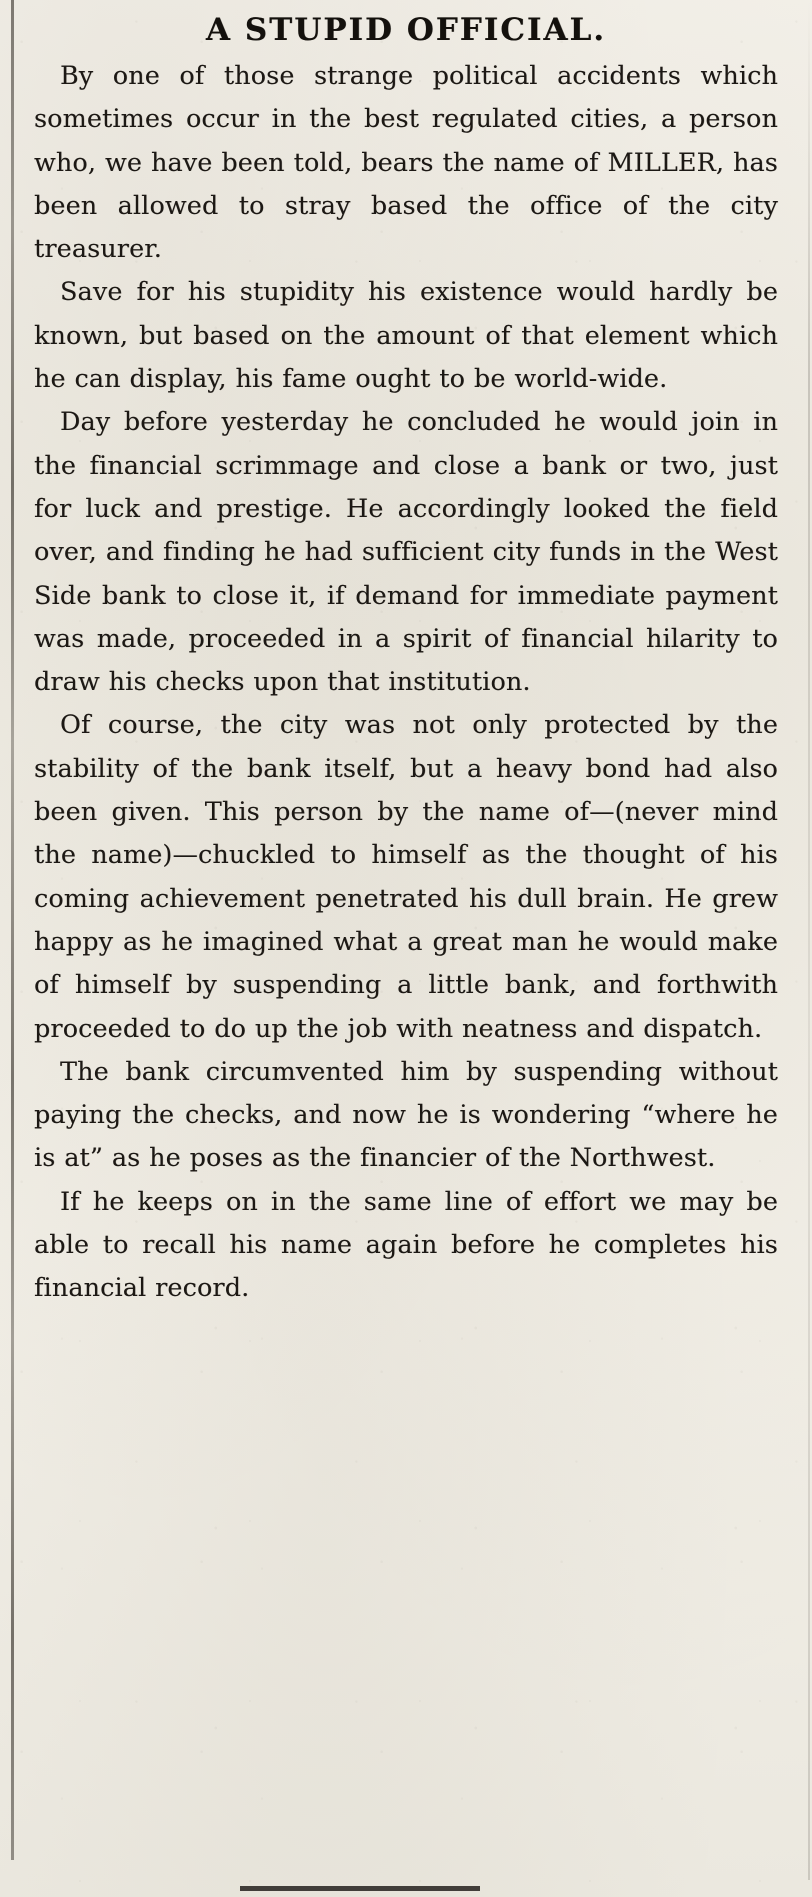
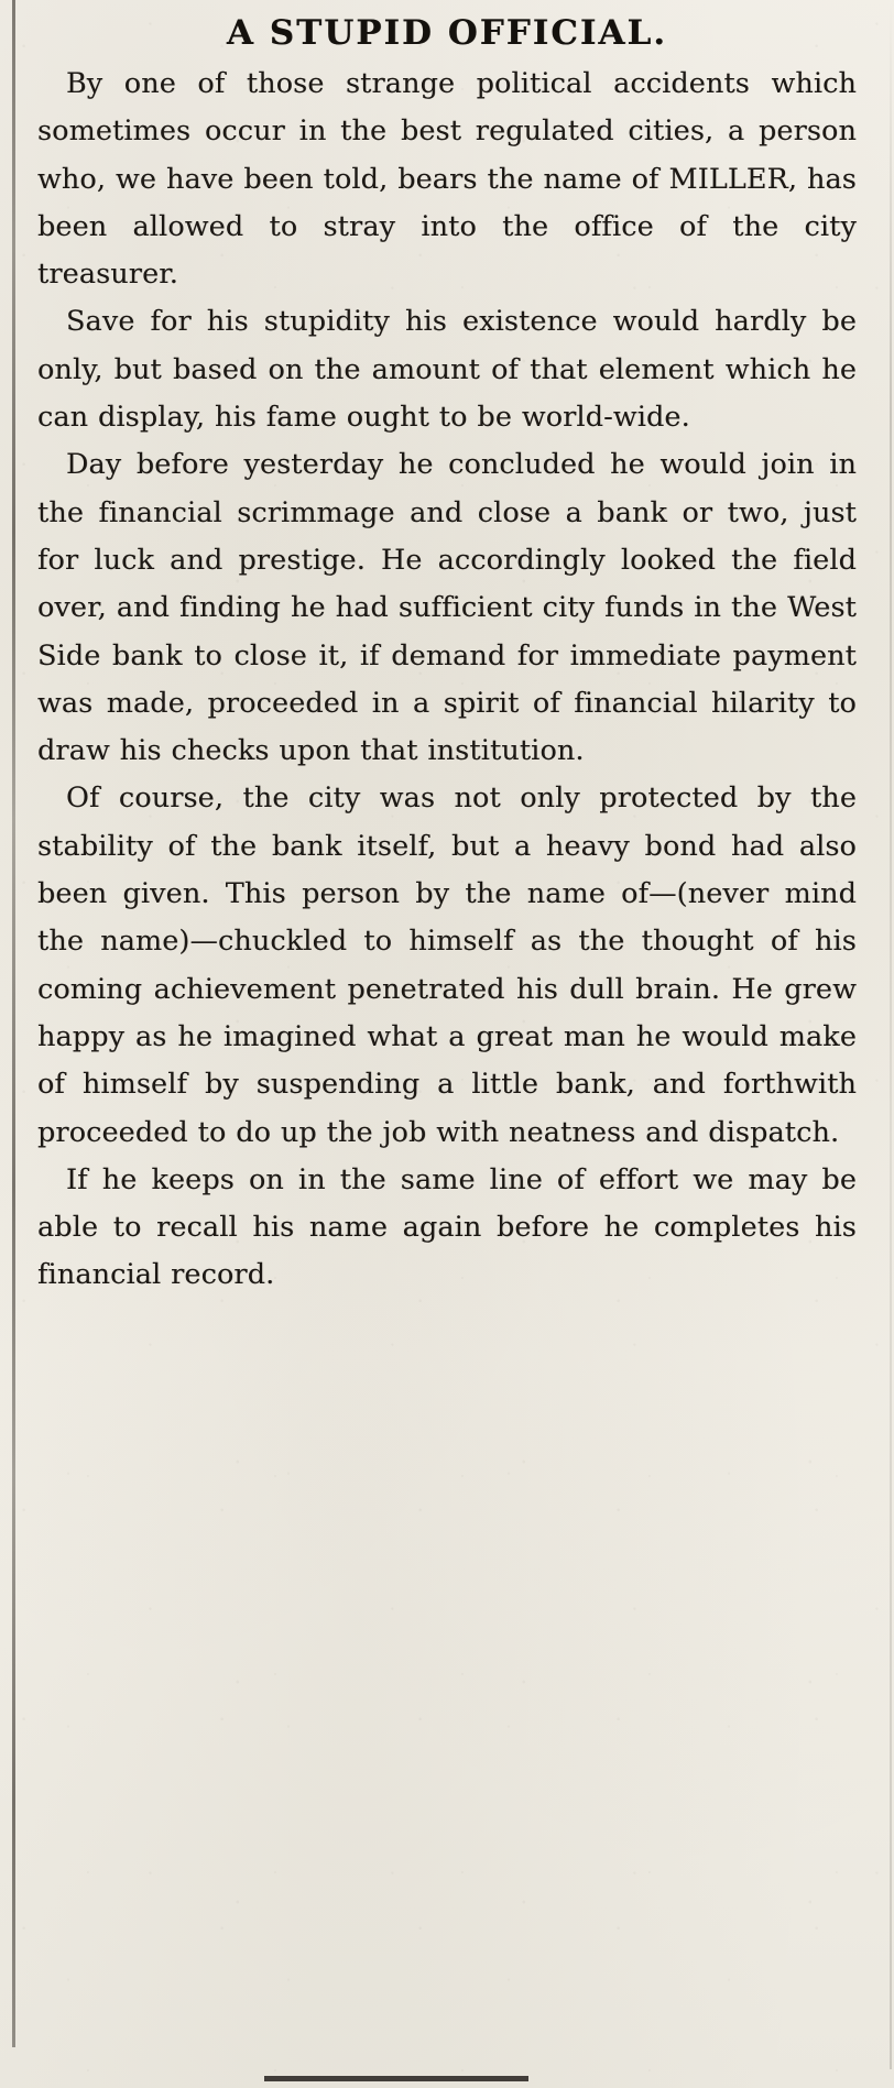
  A STUPID OFFICIAL.
- By one of those strange political accidents which sometimes occur in the best regulated cities, a person who, we have been told, bears the name of MILLER, has been allowed to stray based the office of the city treasurer.
+ By one of those strange political accidents which sometimes occur in the best regulated cities, a person who, we have been told, bears the name of MILLER, has been allowed to stray into the office of the city treasurer.
- Save for his stupidity his existence would hardly be known, but based on the amount of that element which he can display, his fame ought to be world-wide.
+ Save for his stupidity his existence would hardly be only, but based on the amount of that element which he can display, his fame ought to be world-wide.
  Day before yesterday he concluded he would join in the financial scrimmage and close a bank or two, just for luck and prestige. He accordingly looked the field over, and finding he had sufficient city funds in the West Side bank to close it, if demand for immediate payment was made, proceeded in a spirit of financial hilarity to draw his checks upon that institution.
  Of course, the city was not only protected by the stability of the bank itself, but a heavy bond had also been given. This person by the name of—(never mind the name)—chuckled to himself as the thought of his coming achievement penetrated his dull brain. He grew happy as he imagined what a great man he would make of himself by suspending a little bank, and forthwith proceeded to do up the job with neatness and dispatch.
- The bank circumvented him by suspending without paying the checks, and now he is wondering “where he is at” as he poses as the financier of the Northwest.
  If he keeps on in the same line of effort we may be able to recall his name again before he completes his financial record.
